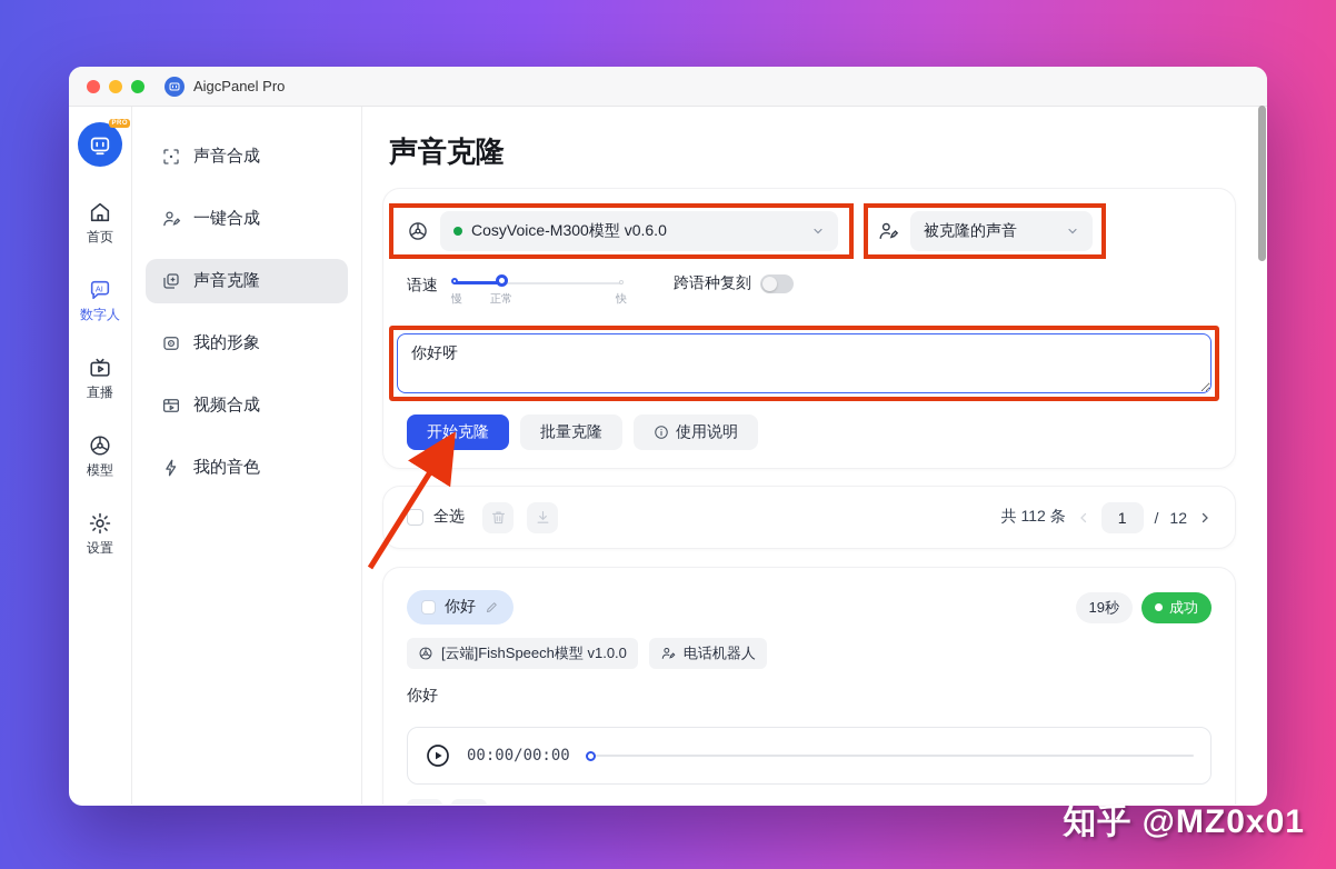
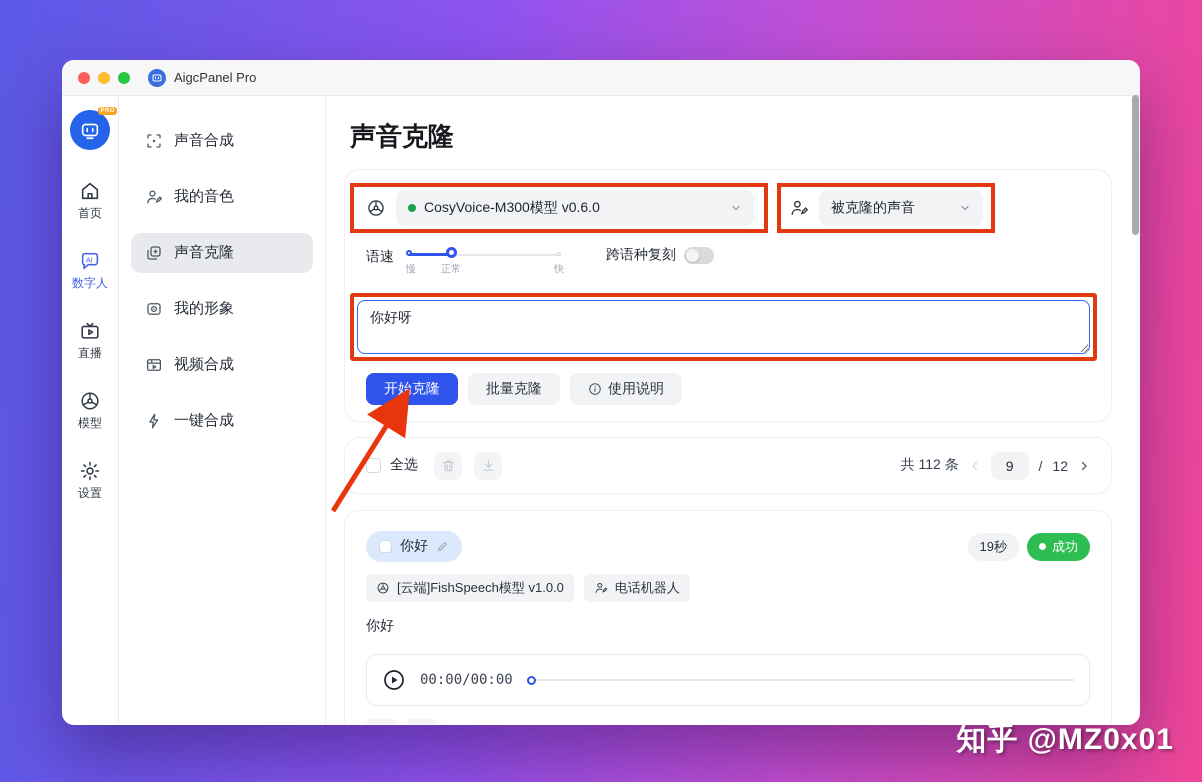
  AigcPanel Pro
  首页
  AI
  数字人
  直播
  模型
  设置
  声音合成
- 一键合成
+ 我的音色
  声音克隆
  我的形象
  视频合成
- 我的音色
+ 一键合成
  声音克隆
  CosyVoice-M300模型 v0.6.0
  被克隆的声音
  语速
  慢
  正常
  快
  跨语种复刻
  你好呀
  开始克隆
  批量克隆
  使用说明
  全选
  共 112 条
- 1
+ 9
  /
  12
  你好
  19秒
  成功
  [云端]FishSpeech模型 v1.0.0
  电话机器人
  你好
  00:00/00:00
  知乎 @MZ0x01
